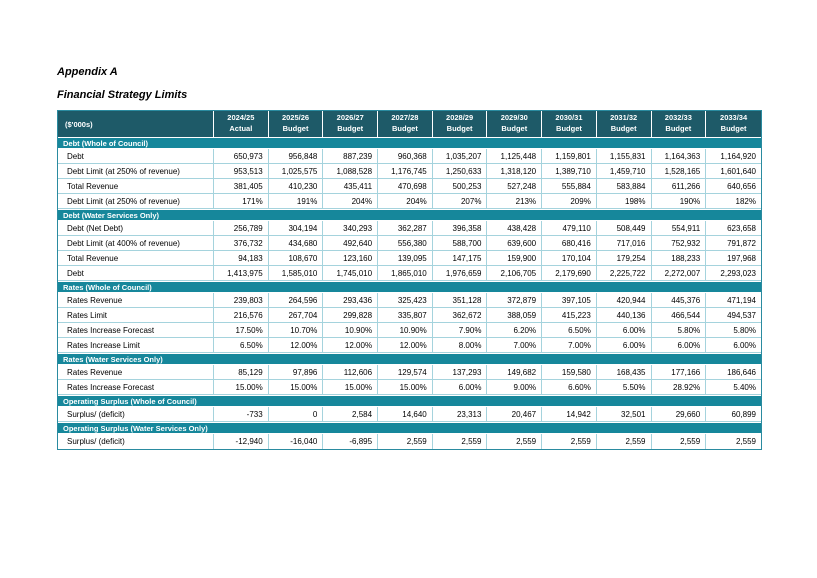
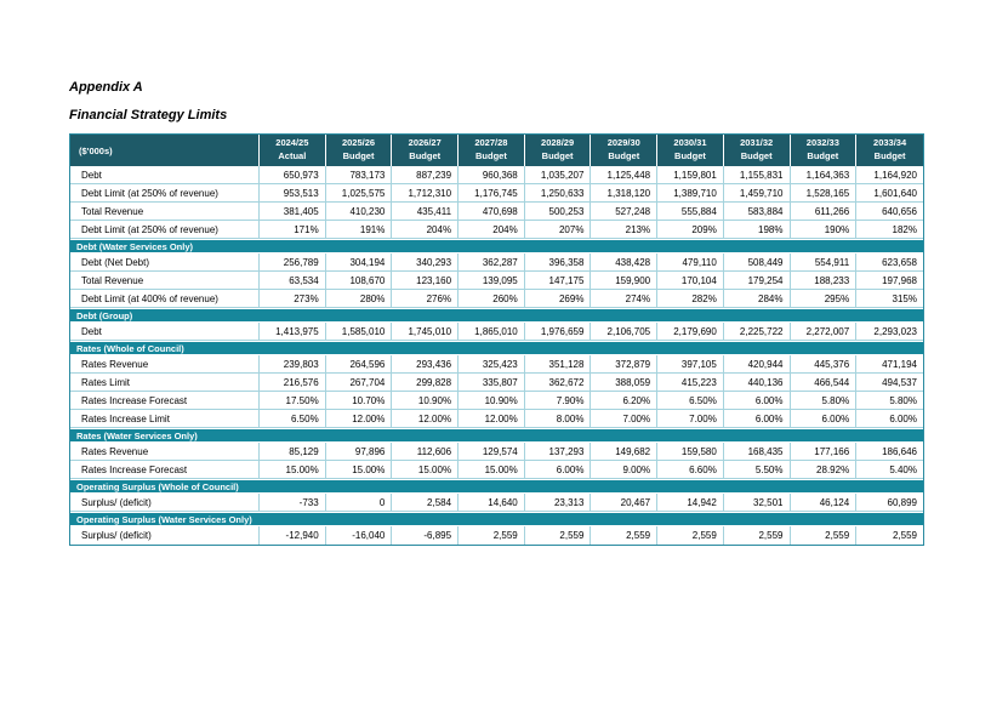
  Appendix A
  Financial Strategy Limits
  ($'000s)	2024/25Actual	2025/26Budget	2026/27Budget	2027/28Budget	2028/29Budget	2029/30Budget	2030/31Budget	2031/32Budget	2032/33Budget	2033/34Budget
- Debt (Whole of Council)
- Debt	650,973	956,848	887,239	960,368	1,035,207	1,125,448	1,159,801	1,155,831	1,164,363	1,164,920
+ Debt	650,973	783,173	887,239	960,368	1,035,207	1,125,448	1,159,801	1,155,831	1,164,363	1,164,920
- Debt Limit (at 250% of revenue)	953,513	1,025,575	1,088,528	1,176,745	1,250,633	1,318,120	1,389,710	1,459,710	1,528,165	1,601,640
+ Debt Limit (at 250% of revenue)	953,513	1,025,575	1,712,310	1,176,745	1,250,633	1,318,120	1,389,710	1,459,710	1,528,165	1,601,640
  Total Revenue	381,405	410,230	435,411	470,698	500,253	527,248	555,884	583,884	611,266	640,656
  Debt Limit (at 250% of revenue)	171%	191%	204%	204%	207%	213%	209%	198%	190%	182%
  Debt (Water Services Only)
  Debt (Net Debt)	256,789	304,194	340,293	362,287	396,358	438,428	479,110	508,449	554,911	623,658
- Debt Limit (at 400% of revenue)	376,732	434,680	492,640	556,380	588,700	639,600	680,416	717,016	752,932	791,872
- Total Revenue	94,183	108,670	123,160	139,095	147,175	159,900	170,104	179,254	188,233	197,968
+ Total Revenue	63,534	108,670	123,160	139,095	147,175	159,900	170,104	179,254	188,233	197,968
+ Debt Limit (at 400% of revenue)	273%	280%	276%	260%	269%	274%	282%	284%	295%	315%
+ Debt (Group)
  Debt	1,413,975	1,585,010	1,745,010	1,865,010	1,976,659	2,106,705	2,179,690	2,225,722	2,272,007	2,293,023
  Rates (Whole of Council)
  Rates Revenue	239,803	264,596	293,436	325,423	351,128	372,879	397,105	420,944	445,376	471,194
  Rates Limit	216,576	267,704	299,828	335,807	362,672	388,059	415,223	440,136	466,544	494,537
  Rates Increase Forecast	17.50%	10.70%	10.90%	10.90%	7.90%	6.20%	6.50%	6.00%	5.80%	5.80%
  Rates Increase Limit	6.50%	12.00%	12.00%	12.00%	8.00%	7.00%	7.00%	6.00%	6.00%	6.00%
  Rates (Water Services Only)
  Rates Revenue	85,129	97,896	112,606	129,574	137,293	149,682	159,580	168,435	177,166	186,646
  Rates Increase Forecast	15.00%	15.00%	15.00%	15.00%	6.00%	9.00%	6.60%	5.50%	28.92%	5.40%
  Operating Surplus (Whole of Council)
- Surplus/ (deficit)	-733	0	2,584	14,640	23,313	20,467	14,942	32,501	29,660	60,899
+ Surplus/ (deficit)	-733	0	2,584	14,640	23,313	20,467	14,942	32,501	46,124	60,899
  Operating Surplus (Water Services Only)
  Surplus/ (deficit)	-12,940	-16,040	-6,895	2,559	2,559	2,559	2,559	2,559	2,559	2,559
